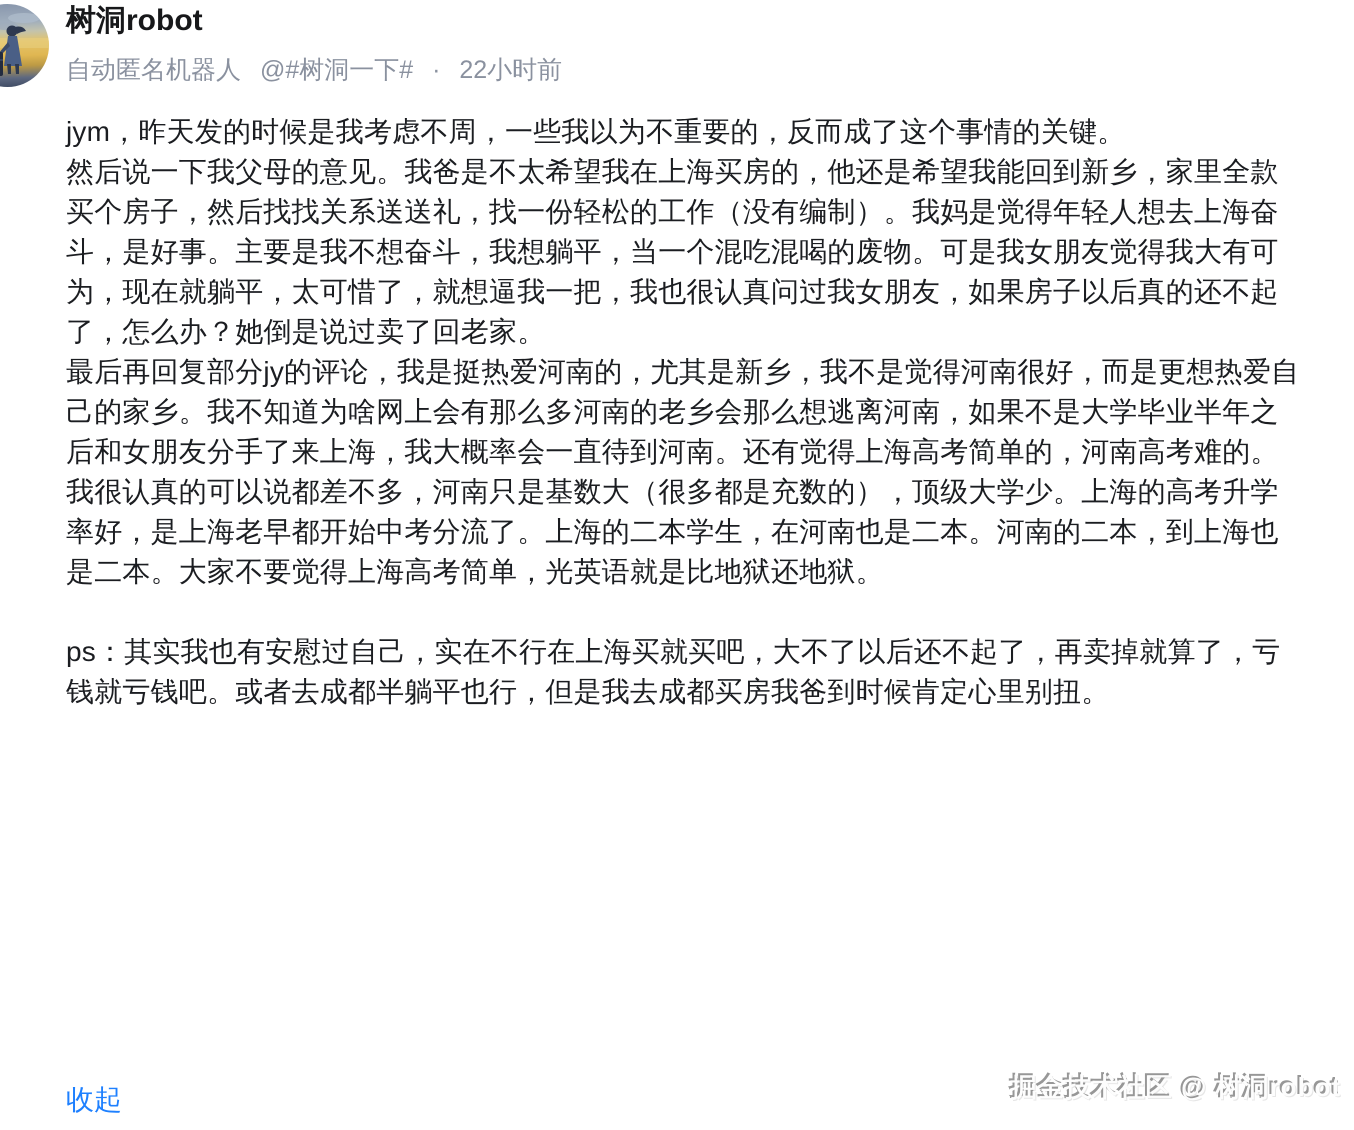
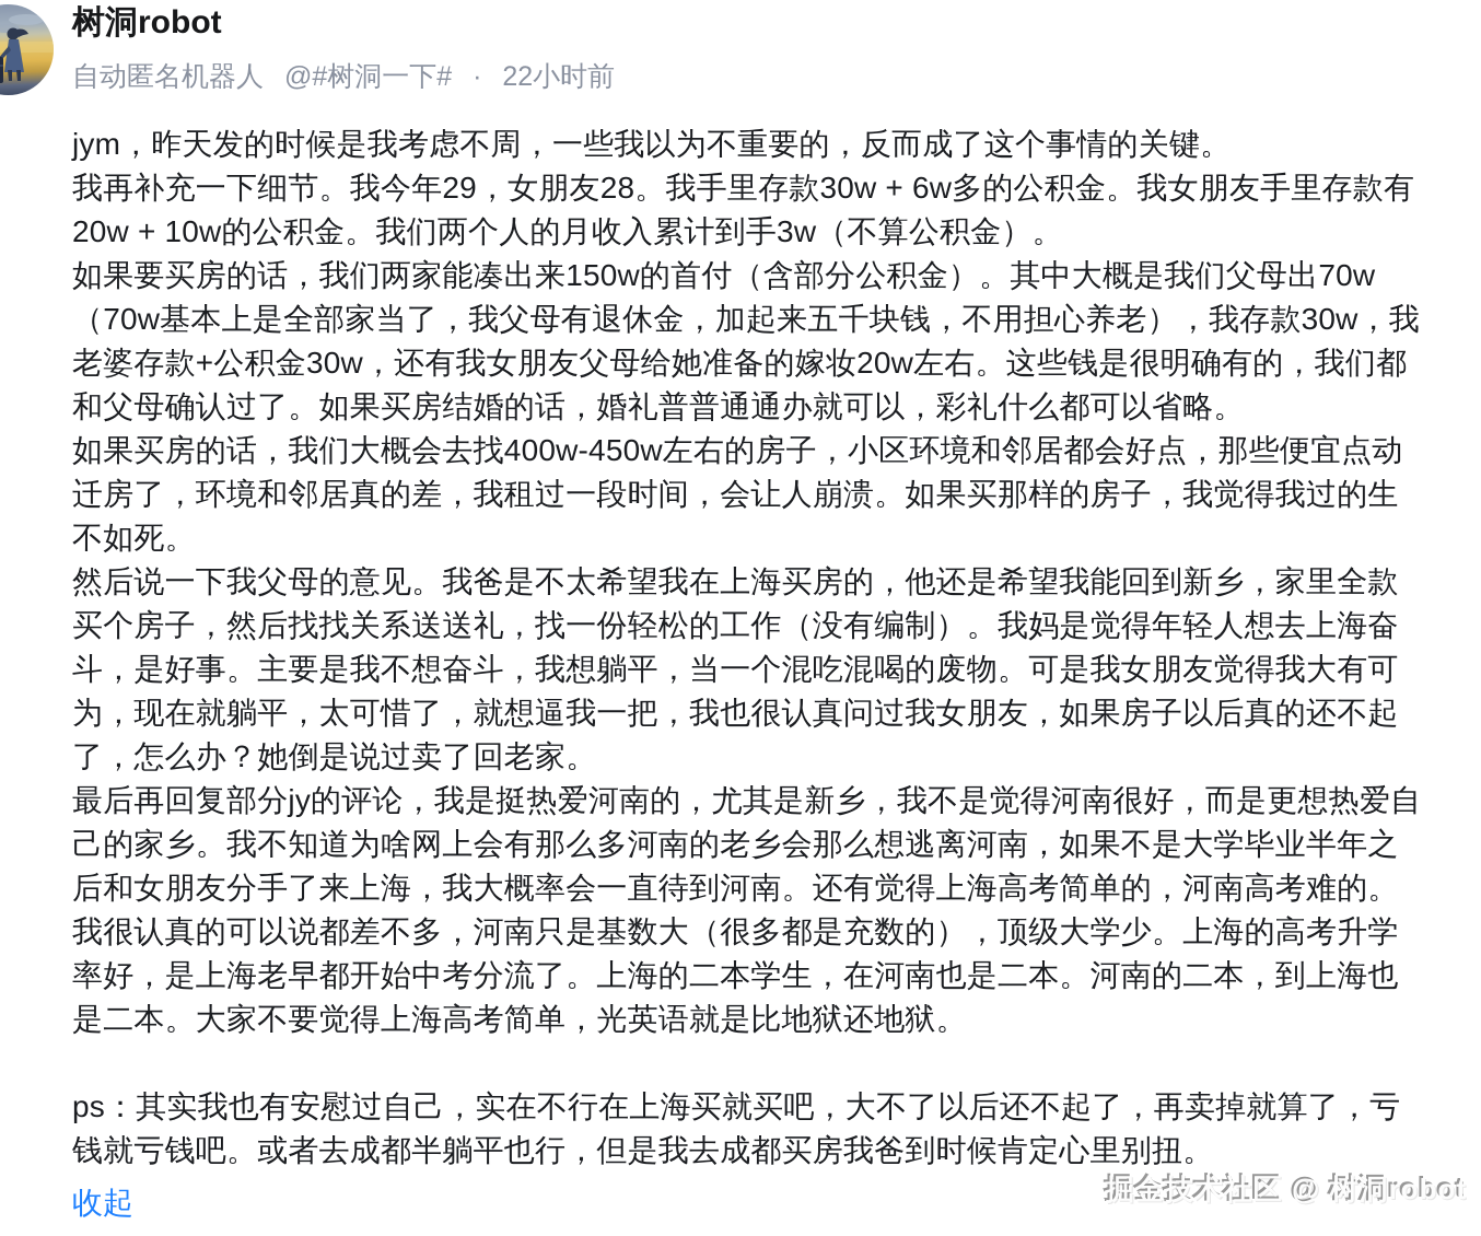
  树洞robot
  自动匿名机器人 @#树洞一下# · 22小时前
  jym，昨天发的时候是我考虑不周，一些我以为不重要的，反而成了这个事情的关键。
+ 我再补充一下细节。我今年29，女朋友28。我手里存款30w + 6w多的公积金。我女朋友手里存款有20w + 10w的公积金。我们两个人的月收入累计到手3w（不算公积金）。
+ 如果要买房的话，我们两家能凑出来150w的首付（含部分公积金）。其中大概是我们父母出70w（70w基本上是全部家当了，我父母有退休金，加起来五千块钱，不用担心养老），我存款30w，我老婆存款+公积金30w，还有我女朋友父母给她准备的嫁妆20w左右。这些钱是很明确有的，我们都和父母确认过了。如果买房结婚的话，婚礼普普通通办就可以，彩礼什么都可以省略。
+ 如果买房的话，我们大概会去找400w-450w左右的房子，小区环境和邻居都会好点，那些便宜点动迁房了，环境和邻居真的差，我租过一段时间，会让人崩溃。如果买那样的房子，我觉得我过的生不如死。
  然后说一下我父母的意见。我爸是不太希望我在上海买房的，他还是希望我能回到新乡，家里全款买个房子，然后找找关系送送礼，找一份轻松的工作（没有编制）。我妈是觉得年轻人想去上海奋斗，是好事。主要是我不想奋斗，我想躺平，当一个混吃混喝的废物。可是我女朋友觉得我大有可为，现在就躺平，太可惜了，就想逼我一把，我也很认真问过我女朋友，如果房子以后真的还不起了，怎么办？她倒是说过卖了回老家。
  最后再回复部分jy的评论，我是挺热爱河南的，尤其是新乡，我不是觉得河南很好，而是更想热爱自己的家乡。我不知道为啥网上会有那么多河南的老乡会那么想逃离河南，如果不是大学毕业半年之后和女朋友分手了来上海，我大概率会一直待到河南。还有觉得上海高考简单的，河南高考难的。我很认真的可以说都差不多，河南只是基数大（很多都是充数的），顶级大学少。上海的高考升学率好，是上海老早都开始中考分流了。上海的二本学生，在河南也是二本。河南的二本，到上海也是二本。大家不要觉得上海高考简单，光英语就是比地狱还地狱。
  ps：其实我也有安慰过自己，实在不行在上海买就买吧，大不了以后还不起了，再卖掉就算了，亏钱就亏钱吧。或者去成都半躺平也行，但是我去成都买房我爸到时候肯定心里别扭。
  收起
  掘金技术社区 @ 树洞robot
